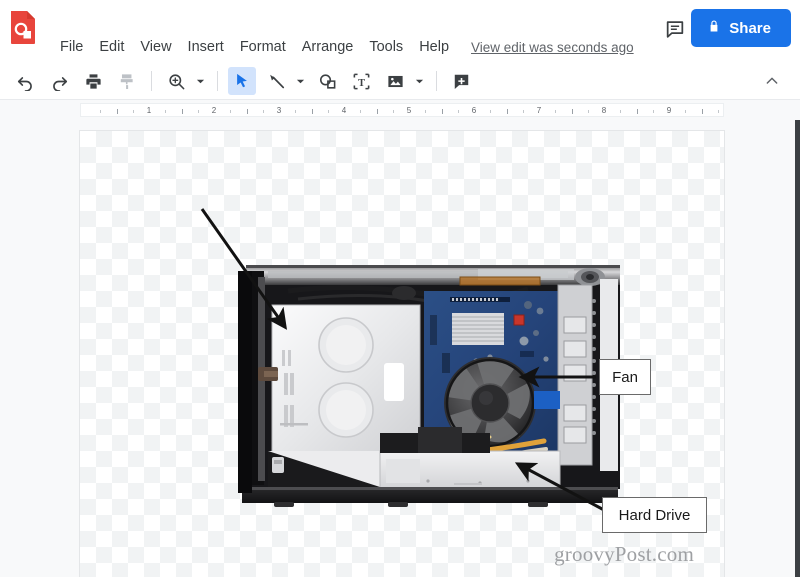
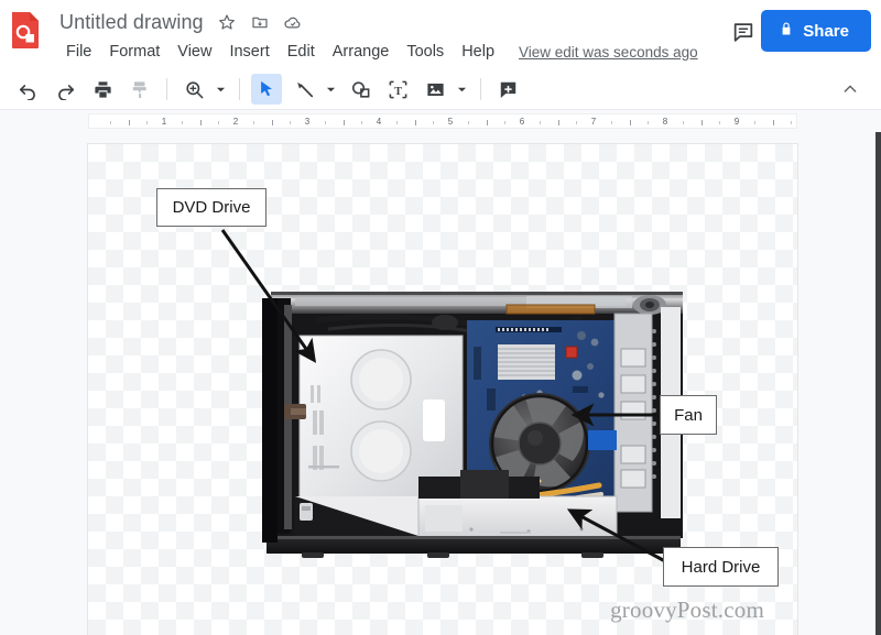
+ Untitled drawing
  File
- Edit
+ Format
  View
  Insert
- Format
+ Edit
  Arrange
  Tools
  Help
  View edit was seconds ago
  Share
  T
  1
  2
  3
  4
  5
  6
  7
  8
  9
+ DVD Drive
  Fan
  Hard Drive
  groovyPost.com
